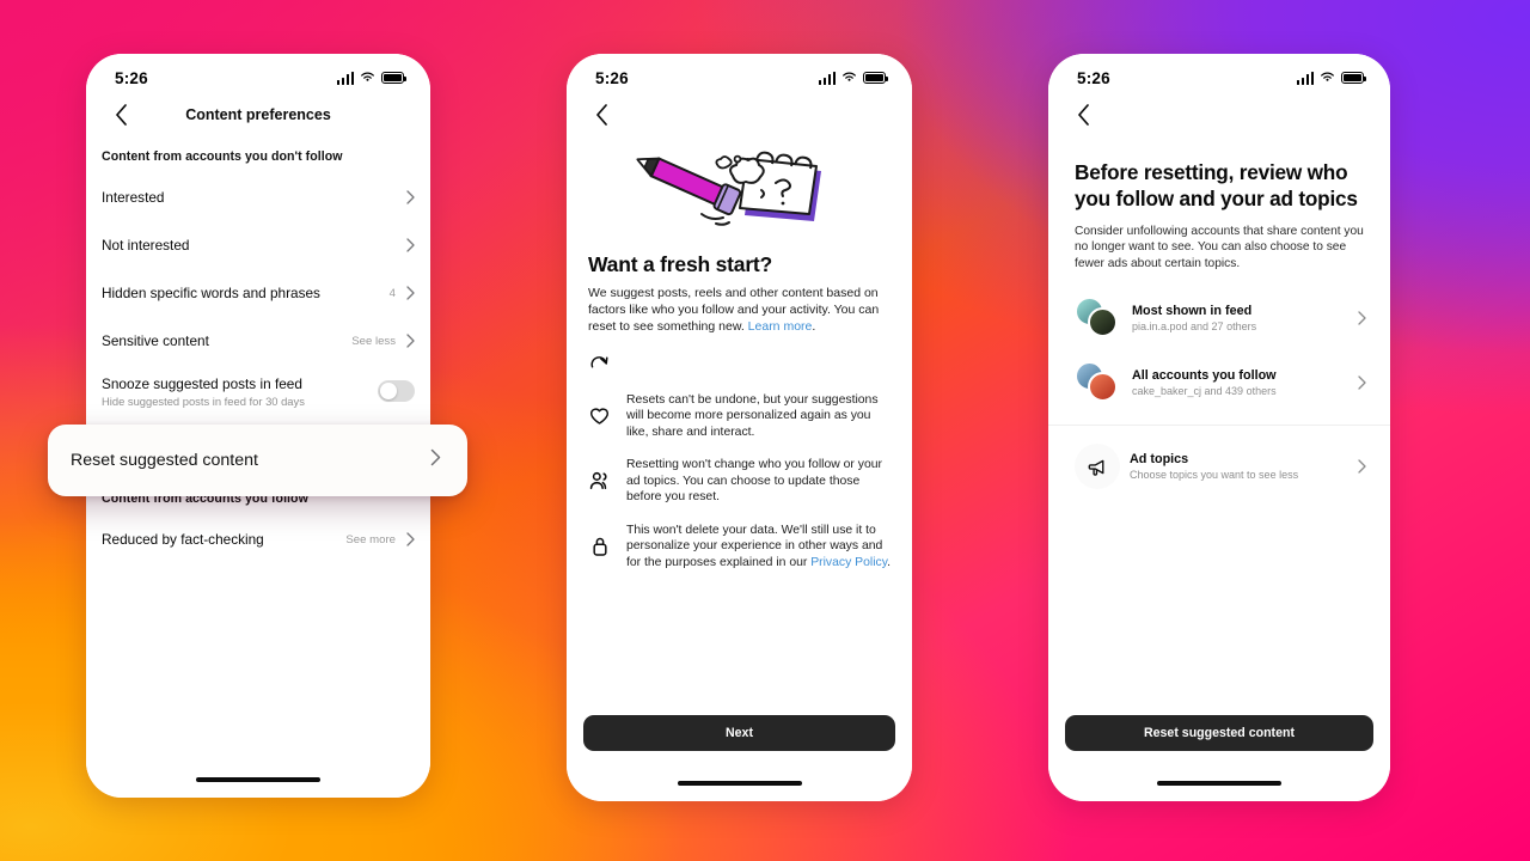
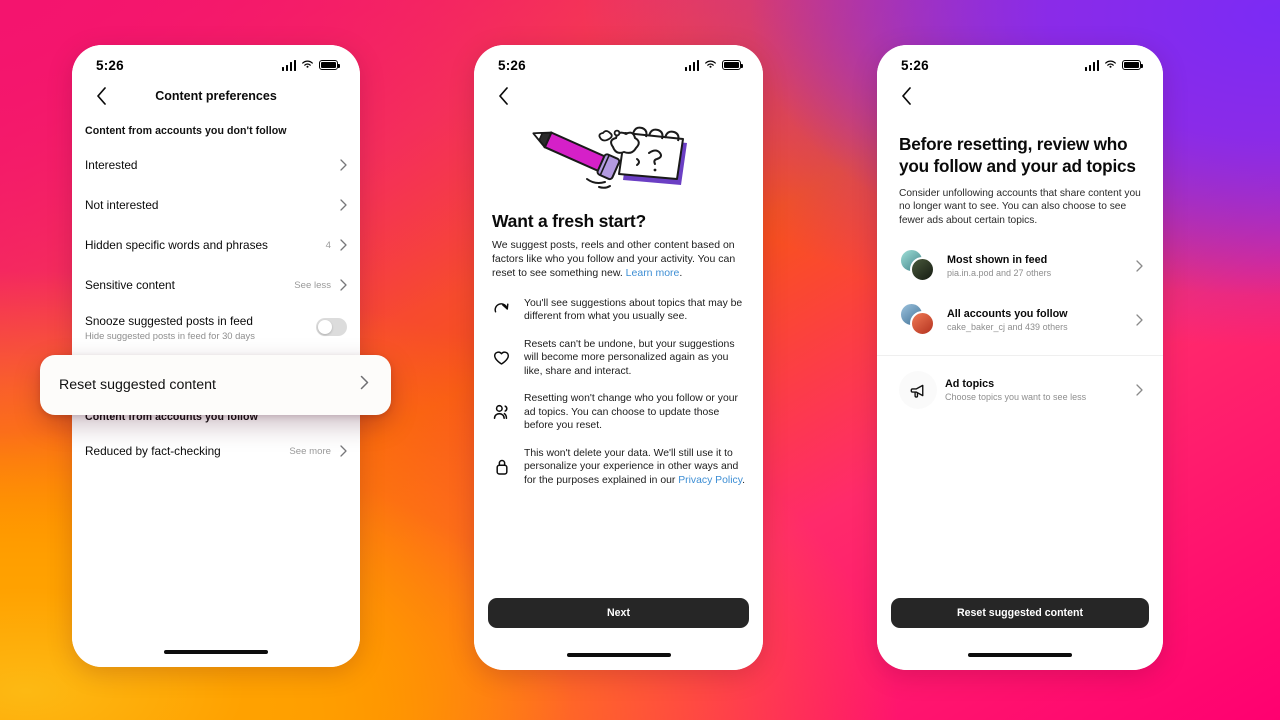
  5:26
  Content preferences
  Content from accounts you don't follow
  Interested
  Not interested
  Hidden specific words and phrases
  4
  Sensitive content
  See less
  Snooze suggested posts in feed
  Hide suggested posts in feed for 30 days
  Content from accounts you follow
  Reduced by fact-checking
  See more
  Reset suggested content
  5:26
  Want a fresh start?
  We suggest posts, reels and other content based on factors like who you follow and your activity. You can reset to see something new. Learn more.
+ You'll see suggestions about topics that may be different from what you usually see.
  Resets can't be undone, but your suggestions will become more personalized again as you like, share and interact.
  Resetting won't change who you follow or your ad topics. You can choose to update those before you reset.
  This won't delete your data. We'll still use it to personalize your experience in other ways and for the purposes explained in our Privacy Policy.
  Next
  5:26
  Before resetting, review who you follow and your ad topics
  Consider unfollowing accounts that share content you no longer want to see. You can also choose to see fewer ads about certain topics.
  Most shown in feed
  pia.in.a.pod and 27 others
  All accounts you follow
  cake_baker_cj and 439 others
  Ad topics
  Choose topics you want to see less
  Reset suggested content
